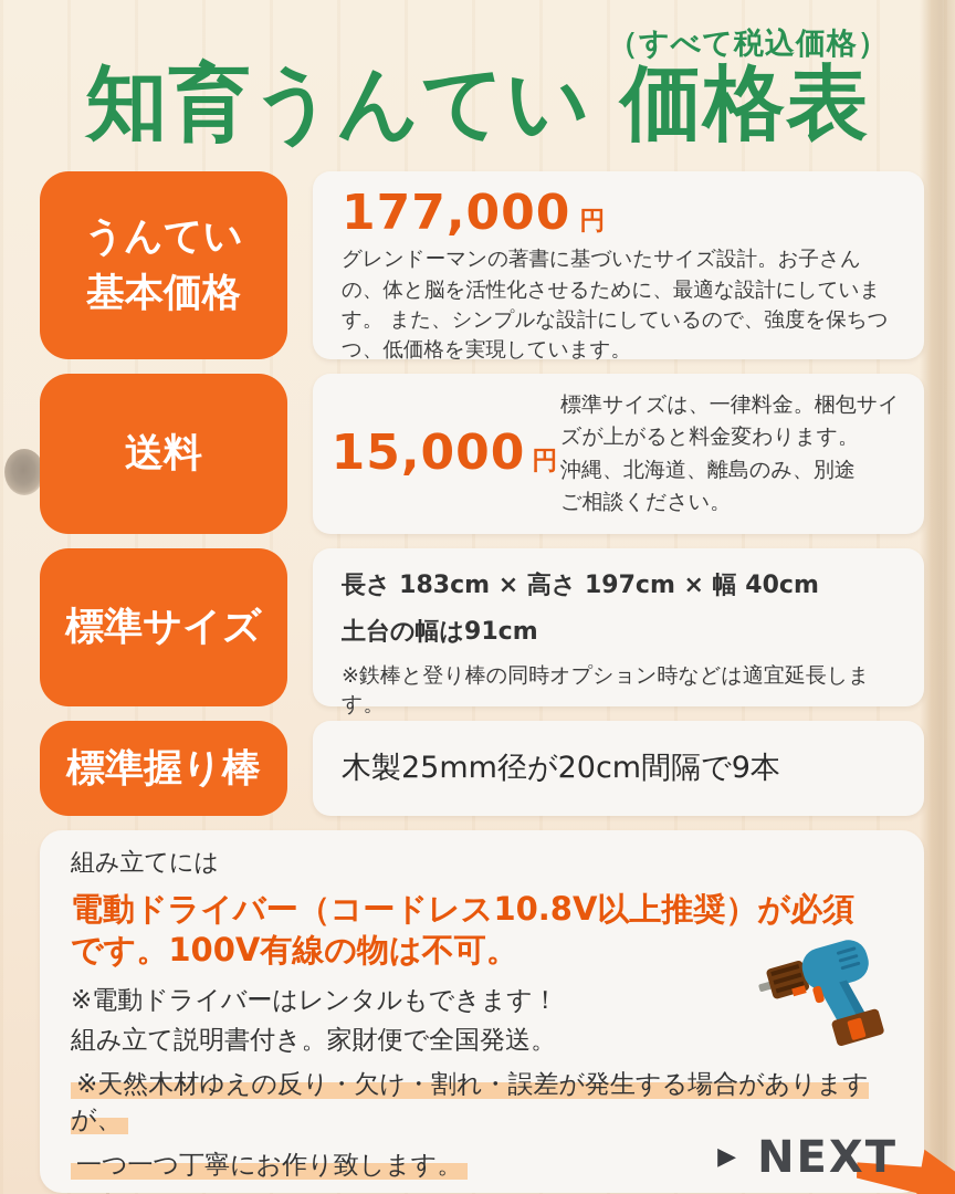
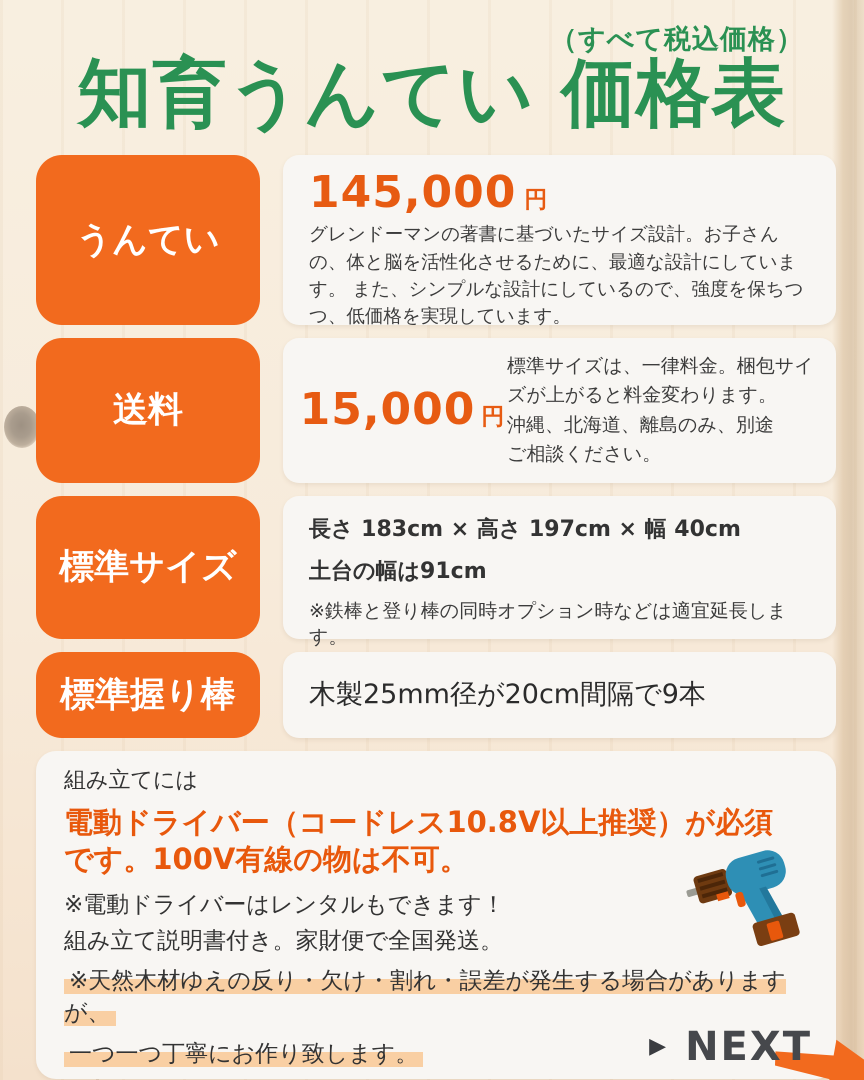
  （すべて税込価格）
  知育うんてい 価格表
  うんてい
- 基本価格
- 177,000
+ 145,000
  円
  グレンドーマンの著書に基づいたサイズ設計。お子さんの、体と脳を活性化させるために、最適な設計にしています。 また、シンプルな設計にしているので、強度を保ちつつ、低価格を実現しています。
  送料
  15,000
  円
  標準サイズは、一律料金。梱包サイズが上がると料金変わります。
  沖縄、北海道、離島のみ、別途
  ご相談ください。
  標準サイズ
  長さ 183cm × 高さ 197cm × 幅 40cm
  土台の幅は91cm
  ※鉄棒と登り棒の同時オプション時などは適宜延長します。
  標準握り棒
  木製25mm径が20cm間隔で9本
  組み立てには
  電動ドライバー（コードレス10.8V以上推奨）が必須です。100V有線の物は不可。
  ※電動ドライバーはレンタルもできます！
  組み立て説明書付き。家財便で全国発送。
  ※天然木材ゆえの反り・欠け・割れ・誤差が発生する場合がありますが、
  一つ一つ丁寧にお作り致します。
  ▶
  NEXT
